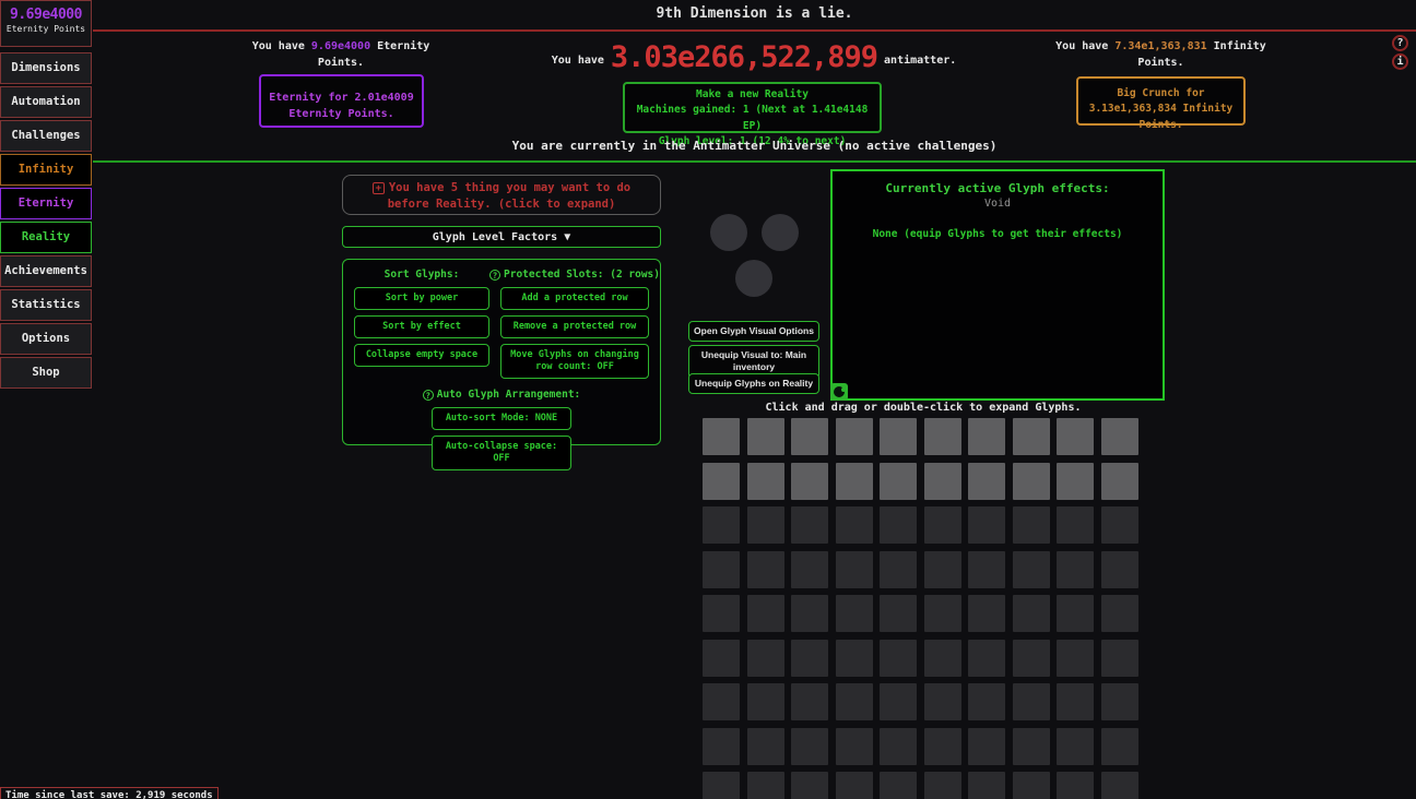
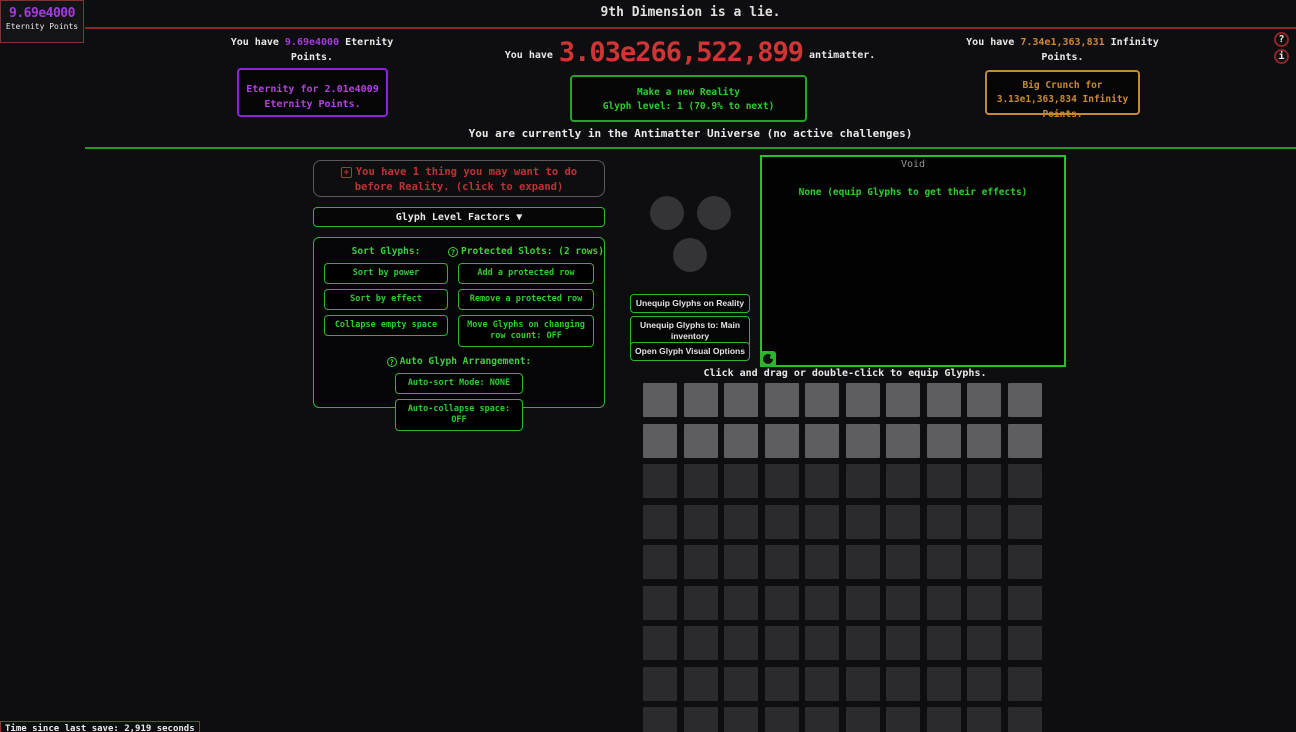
  9.69e4000
  Eternity Points
- Dimensions
- Automation
- Challenges
- Infinity
- Eternity
- Reality
- Achievements
- Statistics
- Options
- Shop
  9th Dimension is a lie.
  You have 9.69e4000 Eternity Points.
  Eternity for 2.01e4009 Eternity Points.
  You have 3.03e266,522,899 antimatter.
  Make a new Reality
- Machines gained: 1 (Next at 1.41e4148 EP)
- Glyph level: 1 (12.4% to next)
+ Glyph level: 1 (70.9% to next)
  You have 7.34e1,363,831 Infinity Points.
  Big Crunch for 3.13e1,363,834 Infinity Points.
  ?
  i
  You are currently in the Antimatter Universe (no active challenges)
- + You have 5 thing you may want to do before Reality. (click to expand)
+ + You have 1 thing you may want to do before Reality. (click to expand)
  Glyph Level Factors ▼
  Sort Glyphs:
  Sort by power
  Sort by effect
  Collapse empty space
  ? Protected Slots: (2 rows)
  Add a protected row
  Remove a protected row
  Move Glyphs on changing row count: OFF
  ? Auto Glyph Arrangement:
  Auto-sort Mode: NONE
  Auto-collapse space: OFF
- Open Glyph Visual Options
+ Unequip Glyphs on Reality
- Unequip Visual to: Main inventory
+ Unequip Glyphs to: Main inventory
- Unequip Glyphs on Reality
+ Open Glyph Visual Options
- Currently active Glyph effects:
  Void
  None (equip Glyphs to get their effects)
- Click and drag or double-click to expand Glyphs.
+ Click and drag or double-click to equip Glyphs.
  Time since last save: 2,919 seconds
